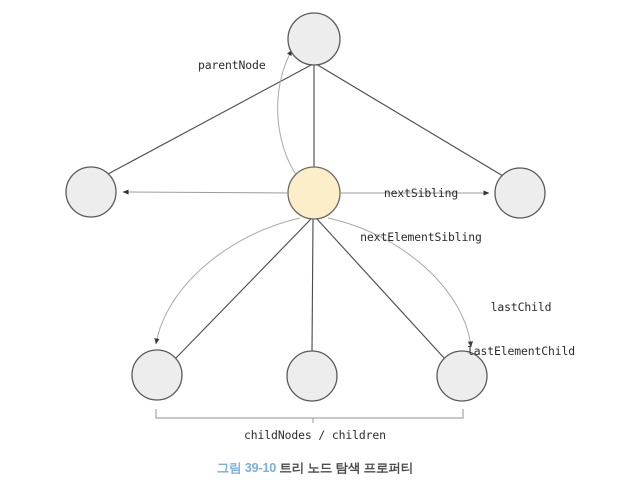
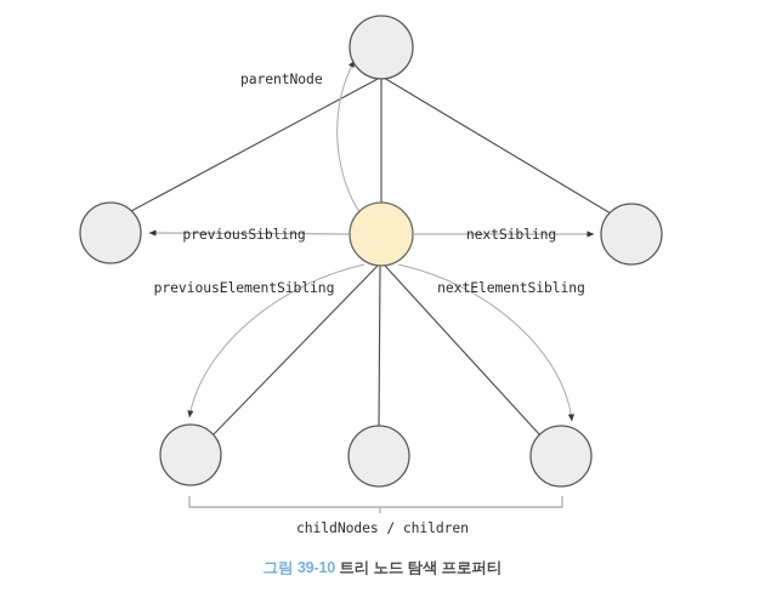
  parentNode
+ previousSibling
+ previousElementSibling
  nextSibling
  nextElementSibling
- lastChild
- lastElementChild
  childNodes / children
  그림 39-10 트리 노드 탐색 프로퍼티
